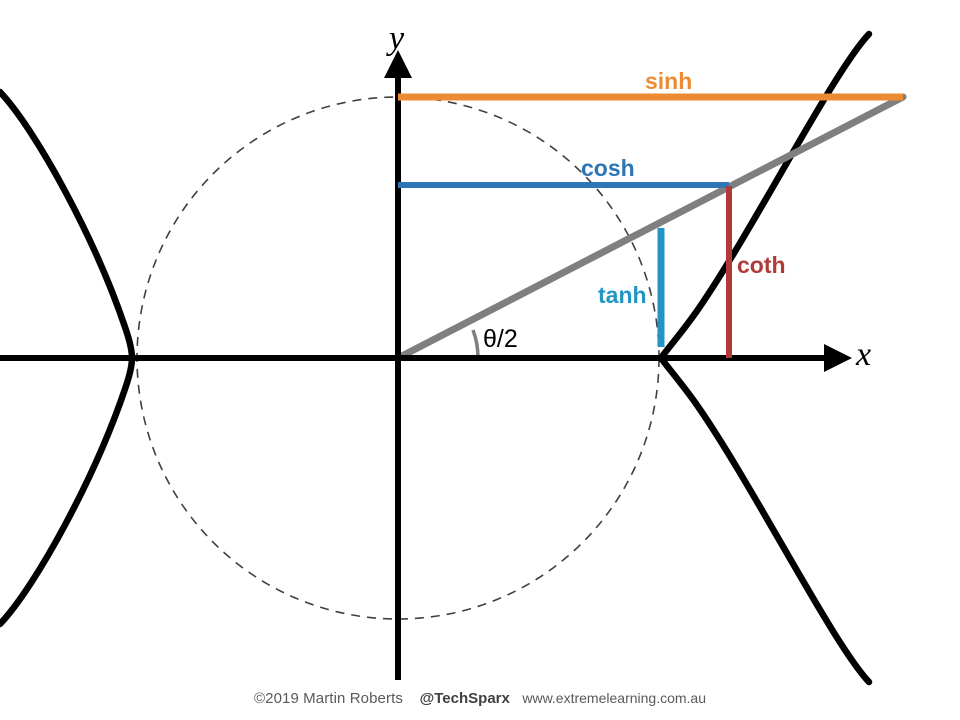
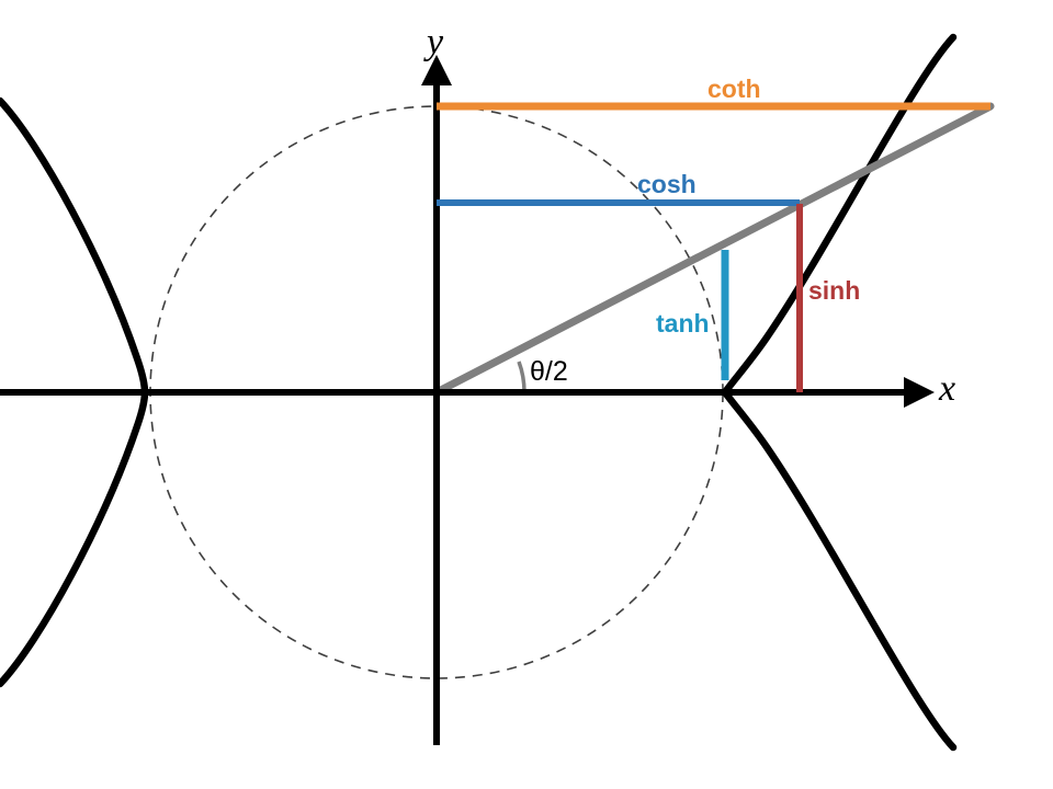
- sinh
+ coth
  cosh
- coth
+ sinh
  tanh
  θ/2
  y
  x
- ©2019 Martin Roberts @TechSparx www.extremelearning.com.au
